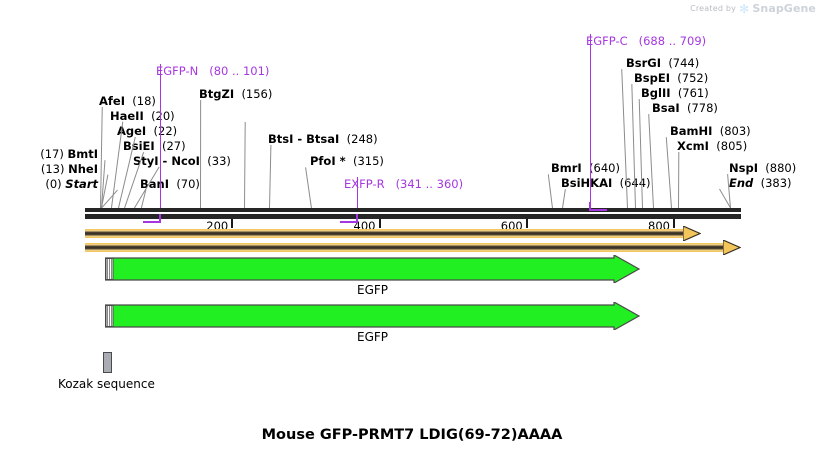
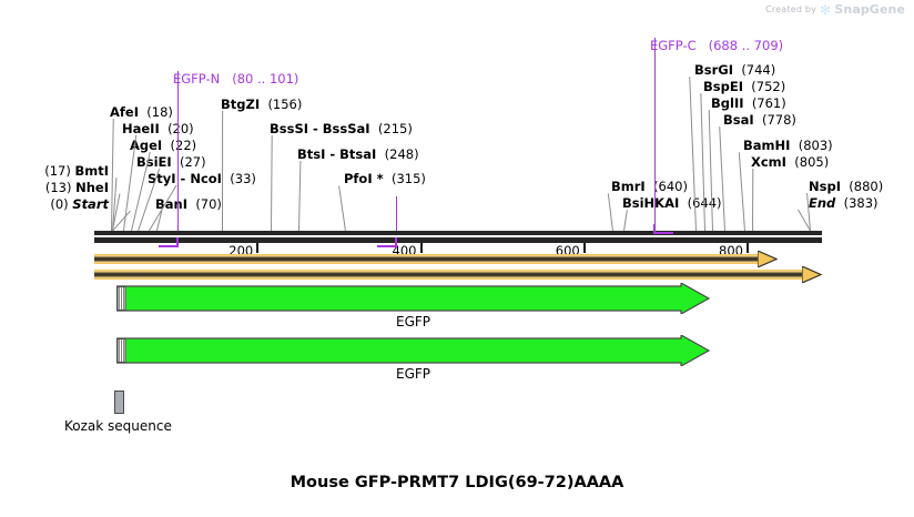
  Created by
  ✻
  SnapGene
  (17) BmtI
  (13) NheI
  (0) Start
  AfeI (18)
  HaeII (0)
  geI (22)
  BsiEI (27)
  StyI - NcoI (33)
  BaI (70)
  BtgZI (156)
+ BssSI - BssSaI (215)
  BtsI - BtsaI (248)
  PfoI * (315)
  BmrI (640)
  BsiHKAI (64)
  BsrGI (744)
  BspEI (752)
  BglII (761)
  BsaI (778)
  BamHI (803)
  XcmI (805)
  NspI (880)
  End (383)
  GFP-N (80 .. 101)
- EXFP-R (341 .. 360)
  GFP-C (688 .. 709)
  200
  400
  600
  800
  EGFP
  EGFP
  Kozak sequence
  Mouse GFP-PRMT7 LDIG(69-72)AAAA
